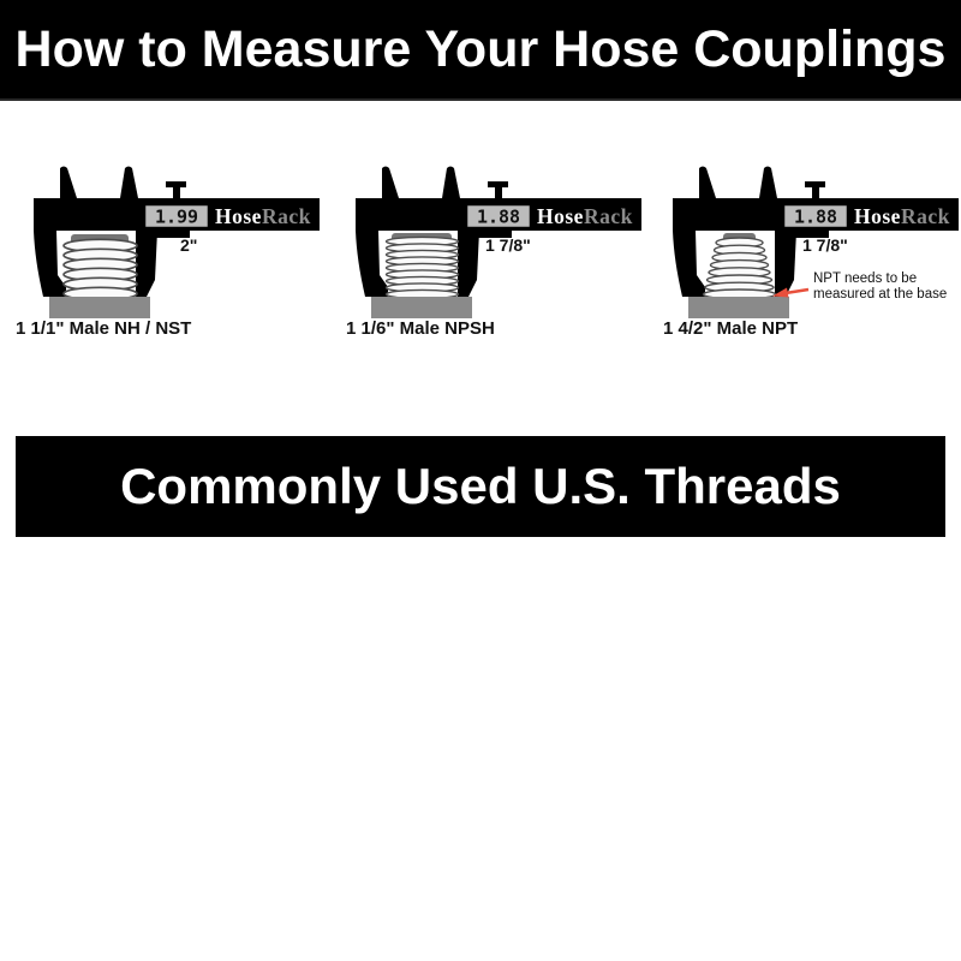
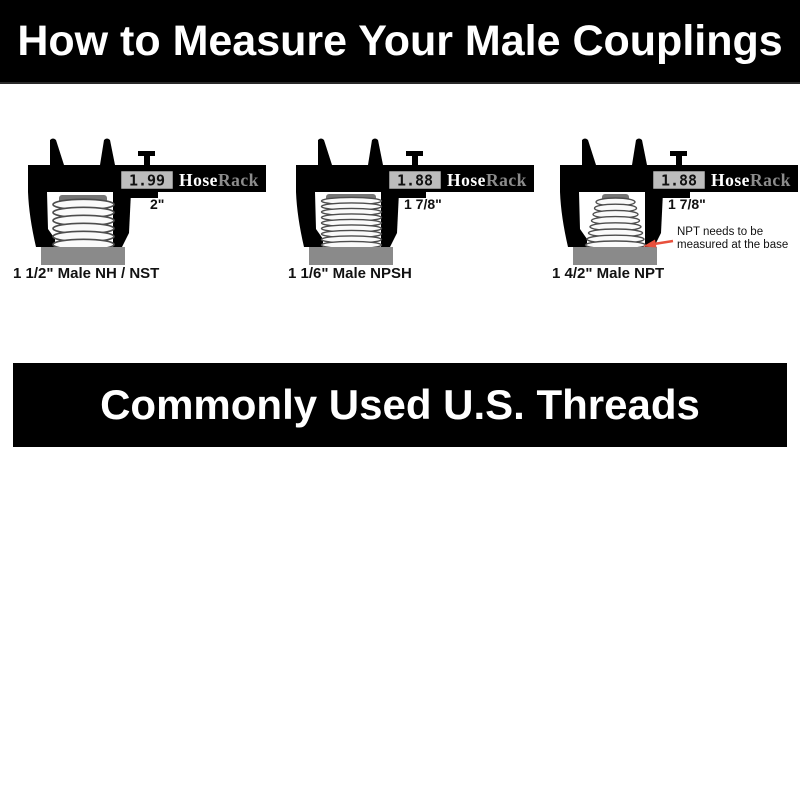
- How to Measure Your Hose Couplings
+ How to Measure Your Male Couplings
  1.99
  HoseRack
  2"
- 1 1/1" Male NH / NST
+ 1 1/2" Male NH / NST
  1.88
  HoseRack
  1 7/8"
  1 1/6" Male NPSH
  1.88
  HoseRack
  1 7/8"
  NPT needs to be
  measured at the base
  1 4/2" Male NPT
  Commonly Used U.S. Threads
